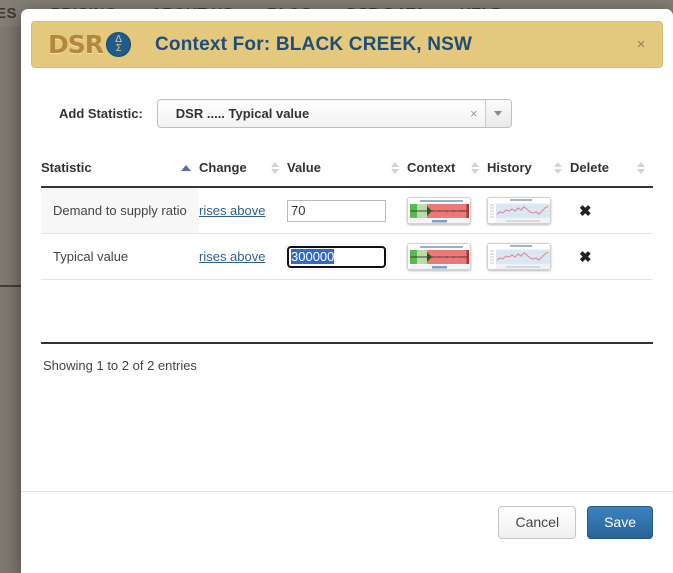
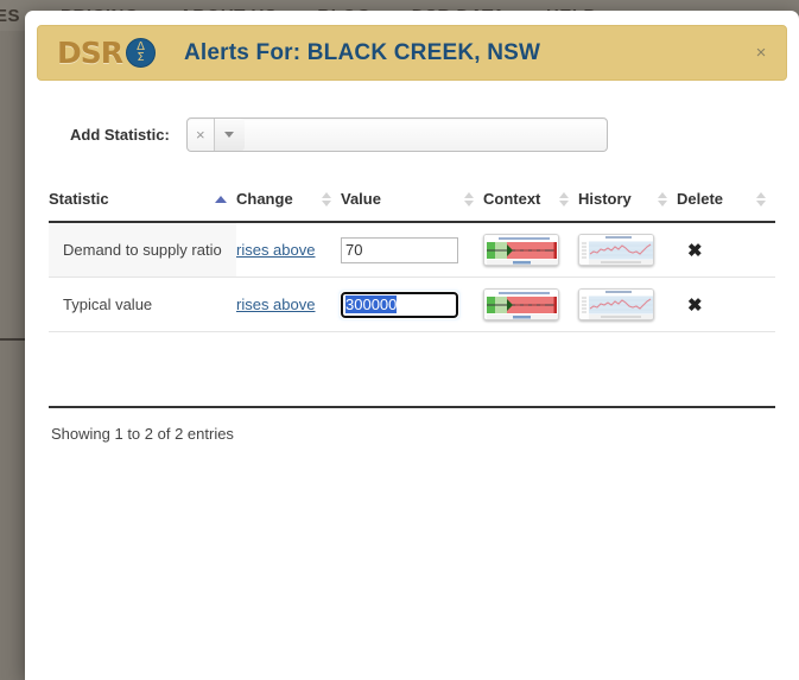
  ES
  DSR
  Δ
  Σ
- Context For: BLACK CREEK, NSW
+ Alerts For: BLACK CREEK, NSW
  ×
  Add Statistic:
- DSR ..... Typical value
  ×
  Statistic	Change	Value	Context	History	Delete
  Demand to supply ratio	rises above	70			✖
  Typical value	rises above	300000			✖
  Showing 1 to 2 of 2 entries
- Cancel
- Save
